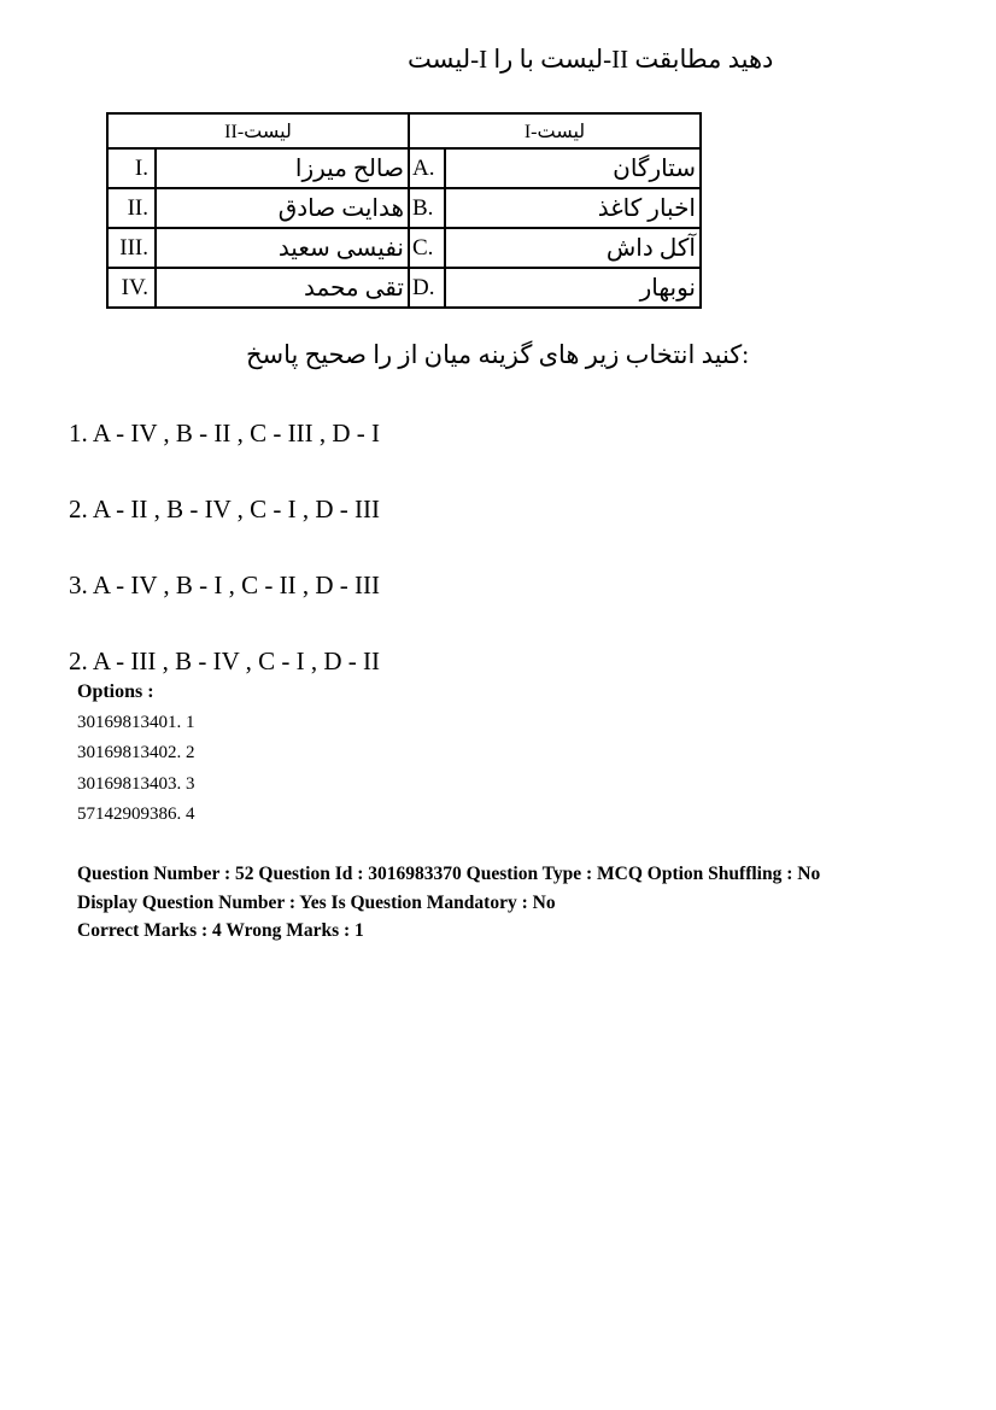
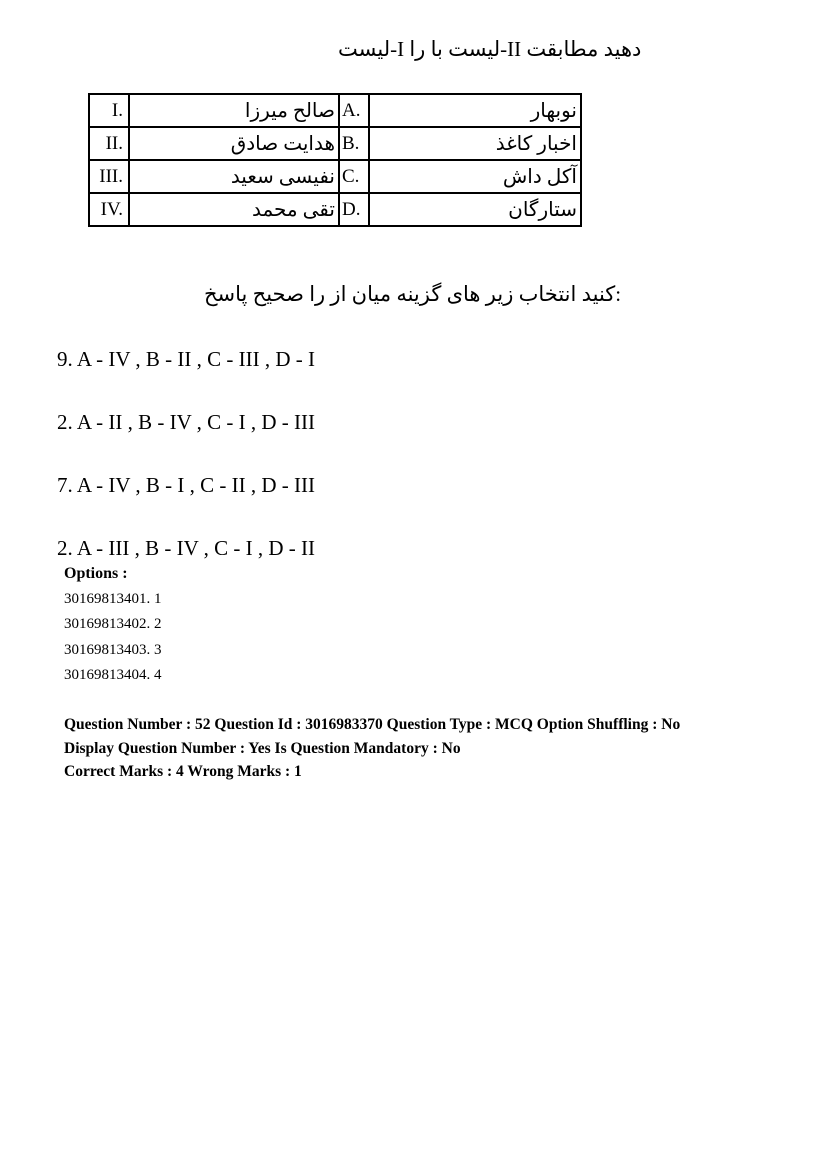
  لیست-I را با لیست-II مطابقت دهید
- لیست-II	لیست-I
- I.	میرزا صالح	A.	ستارگان
+ I.	میرزا صالح	A.	نوبهار
  II.	صادق هدایت	B.	کاغذ اخبار
  III.	سعید نفیسی	C.	داش آکل
- IV.	محمد تقی	D.	نوبهار
+ IV.	محمد تقی	D.	ستارگان
  پاسخ صحیح را از میان گزینه های زیر انتخاب کنید:
- 1. A - IV , B - II , C - III , D - I
+ 9. A - IV , B - II , C - III , D - I
  2. A - II , B - IV , C - I , D - III
- 3. A - IV , B - I , C - II , D - III
+ 7. A - IV , B - I , C - II , D - III
  2. A - III , B - IV , C - I , D - II
  Options :
  30169813401. 1
  30169813402. 2
  30169813403. 3
- 57142909386. 4
+ 30169813404. 4
  Question Number : 52 Question Id : 3016983370 Question Type : MCQ Option Shuffling : No
  Display Question Number : Yes Is Question Mandatory : No
  Correct Marks : 4 Wrong Marks : 1
